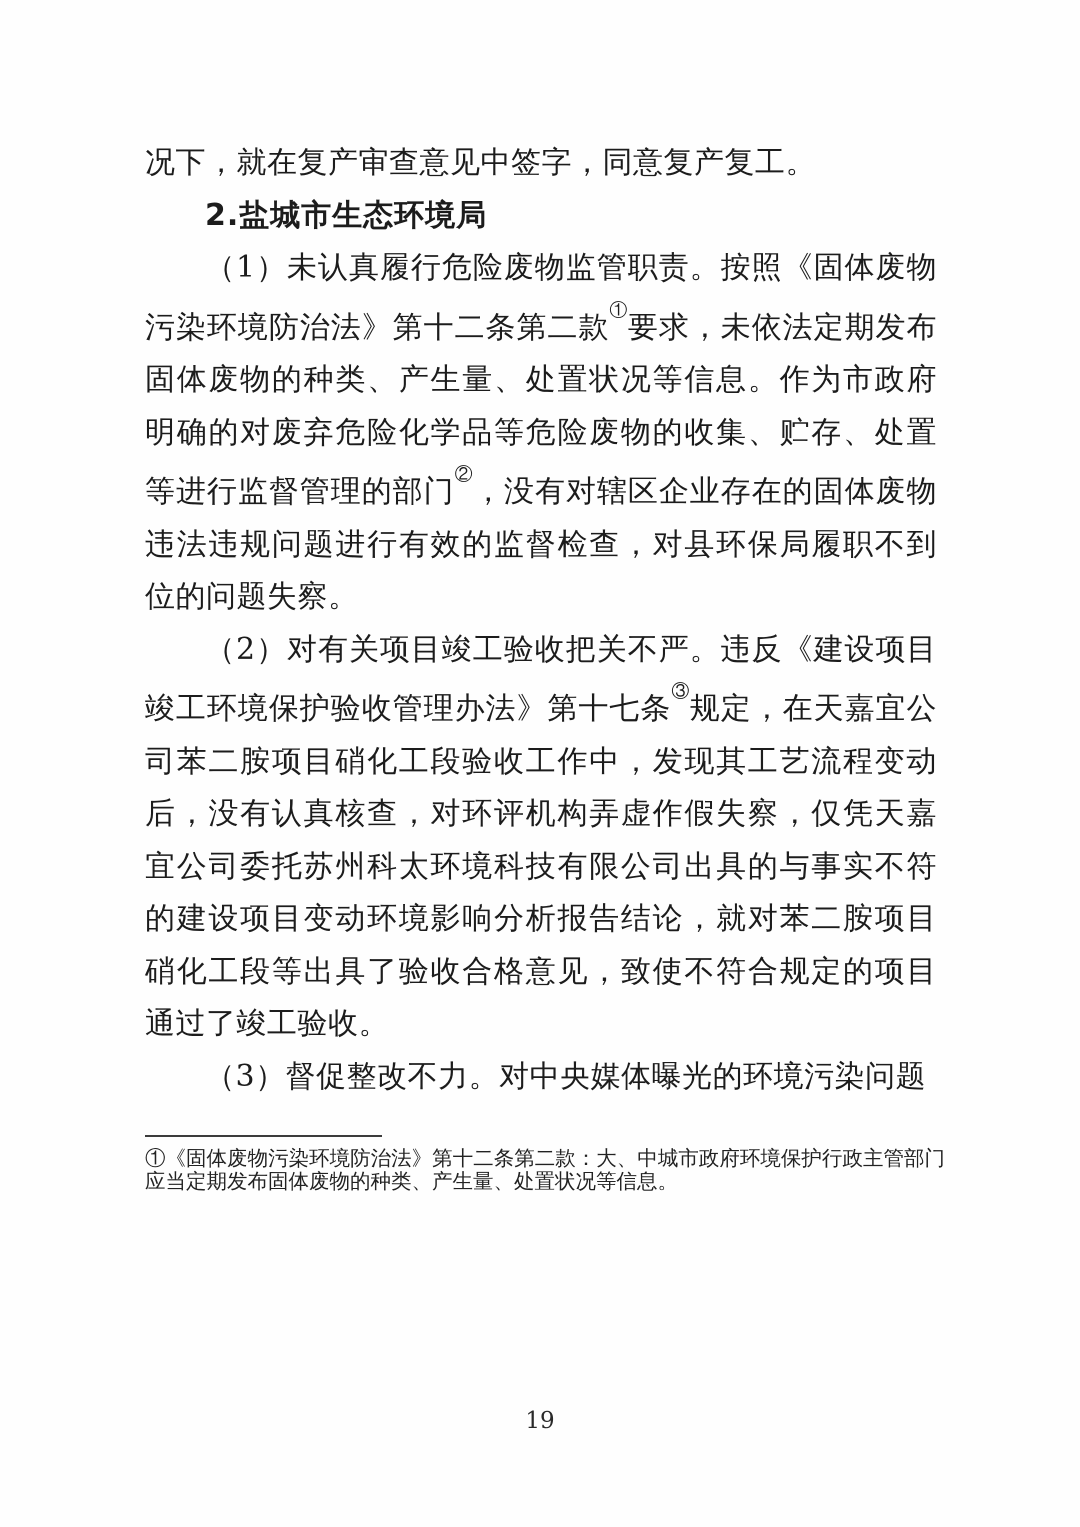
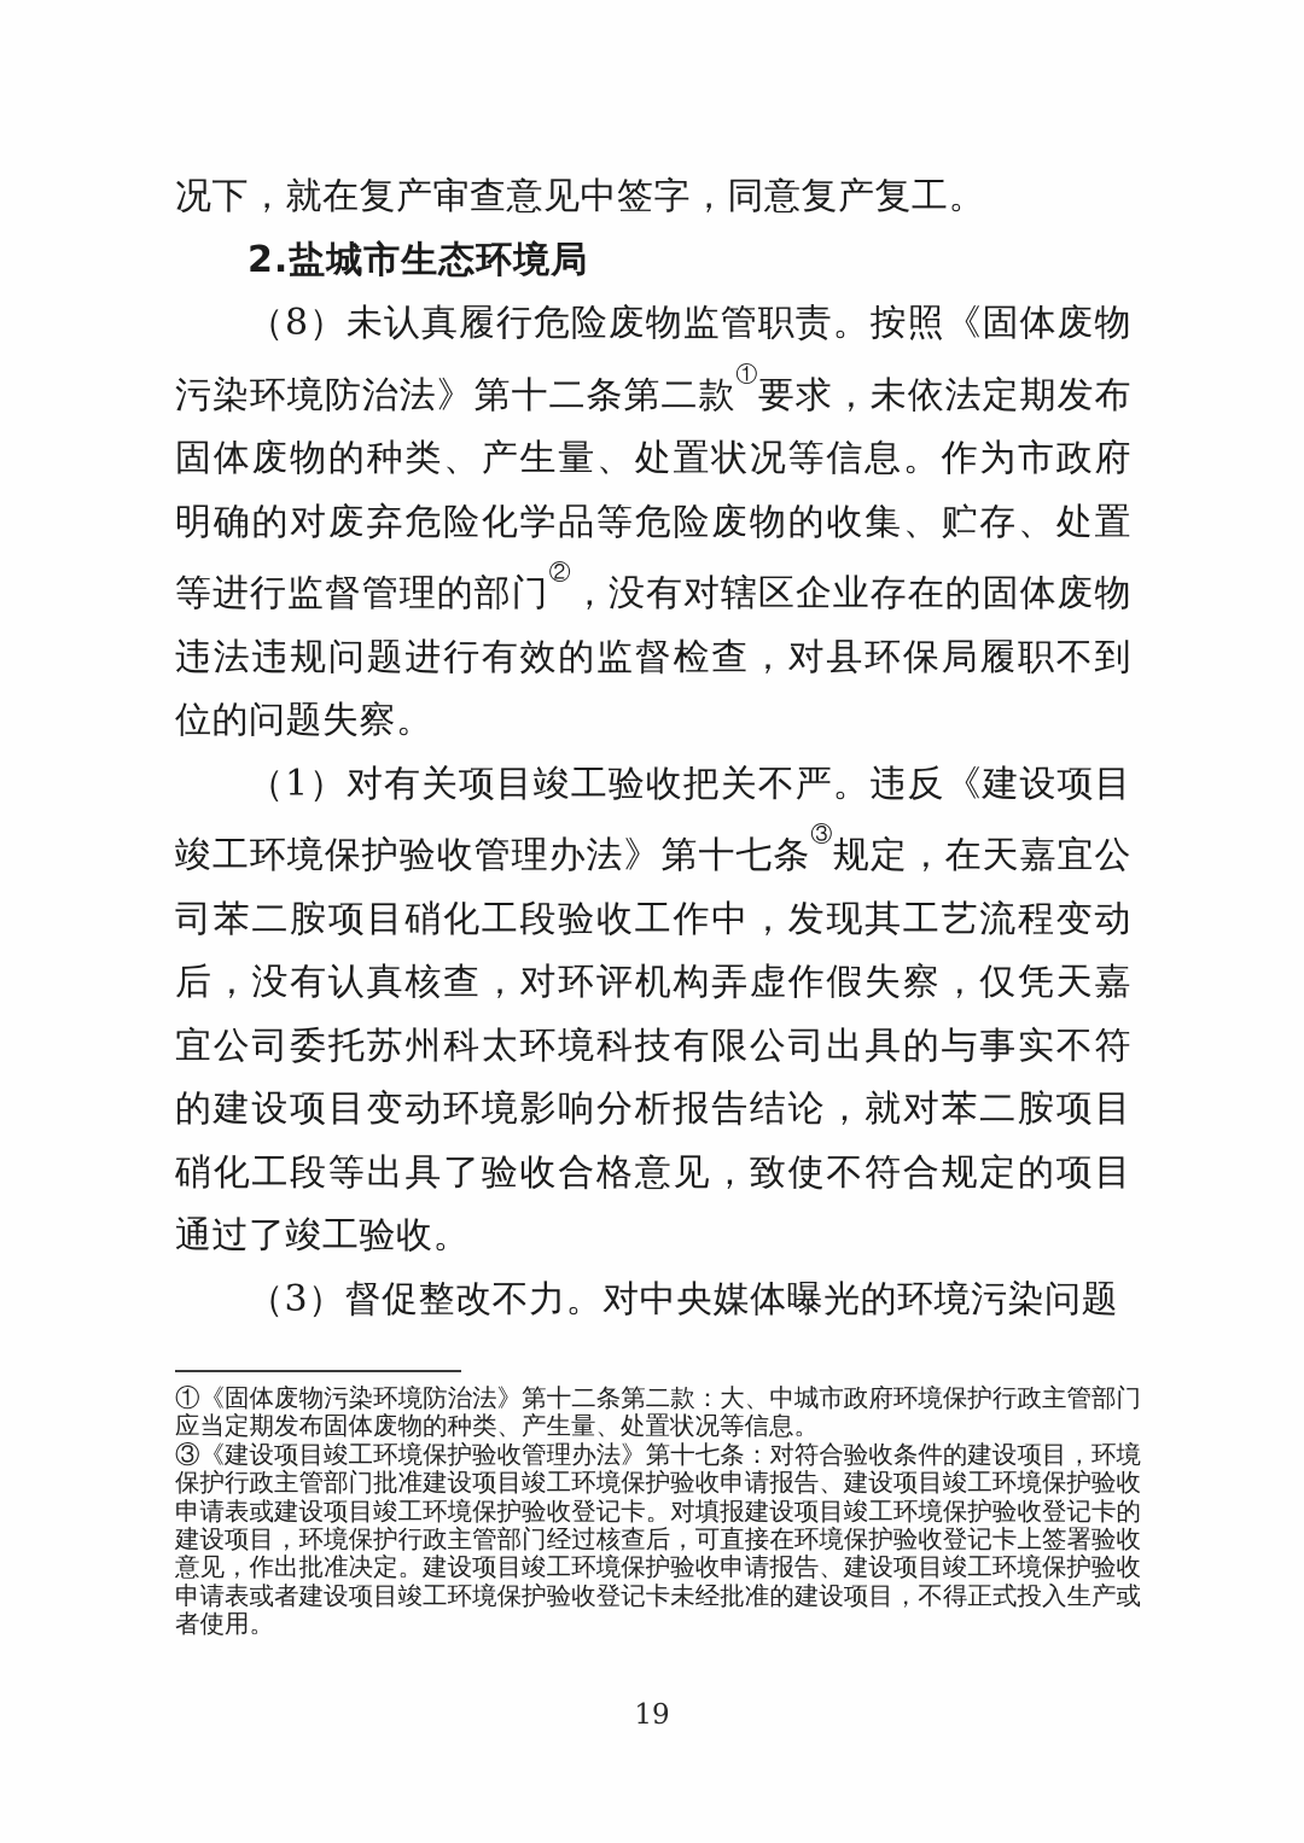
  况下，就在复产审查意见中签字，同意复产复工。
  2.盐城市生态环境局
- （1）未认真履行危险废物监管职责。按照《固体废物污染环境防治法》第十二条第二款①要求，未依法定期发布固体废物的种类、产生量、处置状况等信息。作为市政府明确的对废弃危险化学品等危险废物的收集、贮存、处置等进行监督管理的部门②，没有对辖区企业存在的固体废物违法违规问题进行有效的监督检查，对县环保局履职不到位的问题失察。
+ （8）未认真履行危险废物监管职责。按照《固体废物污染环境防治法》第十二条第二款①要求，未依法定期发布固体废物的种类、产生量、处置状况等信息。作为市政府明确的对废弃危险化学品等危险废物的收集、贮存、处置等进行监督管理的部门②，没有对辖区企业存在的固体废物违法违规问题进行有效的监督检查，对县环保局履职不到位的问题失察。
- （2）对有关项目竣工验收把关不严。违反《建设项目竣工环境保护验收管理办法》第十七条③规定，在天嘉宜公司苯二胺项目硝化工段验收工作中，发现其工艺流程变动后，没有认真核查，对环评机构弄虚作假失察，仅凭天嘉宜公司委托苏州科太环境科技有限公司出具的与事实不符的建设项目变动环境影响分析报告结论，就对苯二胺项目硝化工段等出具了验收合格意见，致使不符合规定的项目通过了竣工验收。
+ （1）对有关项目竣工验收把关不严。违反《建设项目竣工环境保护验收管理办法》第十七条③规定，在天嘉宜公司苯二胺项目硝化工段验收工作中，发现其工艺流程变动后，没有认真核查，对环评机构弄虚作假失察，仅凭天嘉宜公司委托苏州科太环境科技有限公司出具的与事实不符的建设项目变动环境影响分析报告结论，就对苯二胺项目硝化工段等出具了验收合格意见，致使不符合规定的项目通过了竣工验收。
  （3）督促整改不力。对中央媒体曝光的环境污染问题
  ①《固体废物污染环境防治法》第十二条第二款：大、中城市政府环境保护行政主管部门应当定期发布固体废物的种类、产生量、处置状况等信息。
+ ③《建设项目竣工环境保护验收管理办法》第十七条：对符合验收条件的建设项目，环境保护行政主管部门批准建设项目竣工环境保护验收申请报告、建设项目竣工环境保护验收申请表或建设项目竣工环境保护验收登记卡。对填报建设项目竣工环境保护验收登记卡的建设项目，环境保护行政主管部门经过核查后，可直接在环境保护验收登记卡上签署验收意见，作出批准决定。建设项目竣工环境保护验收申请报告、建设项目竣工环境保护验收申请表或者建设项目竣工环境保护验收登记卡未经批准的建设项目，不得正式投入生产或者使用。
  19
